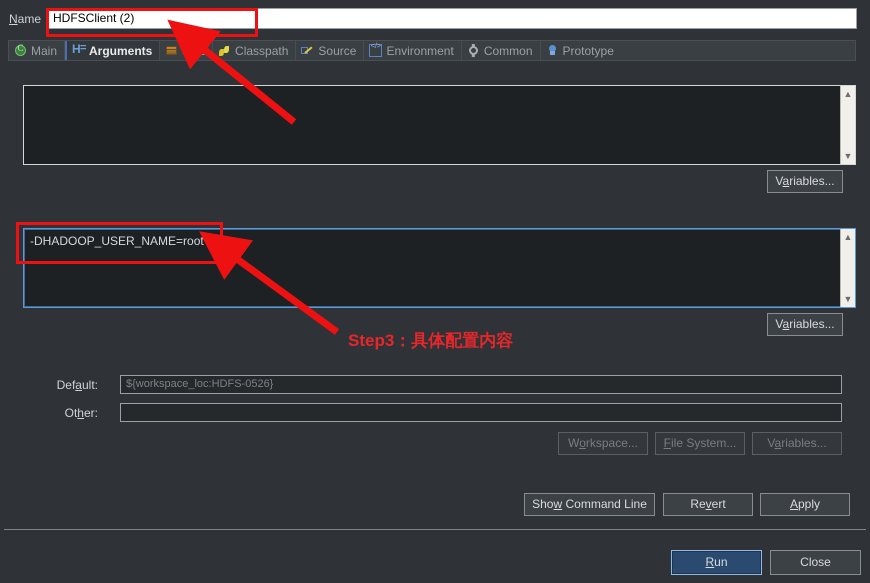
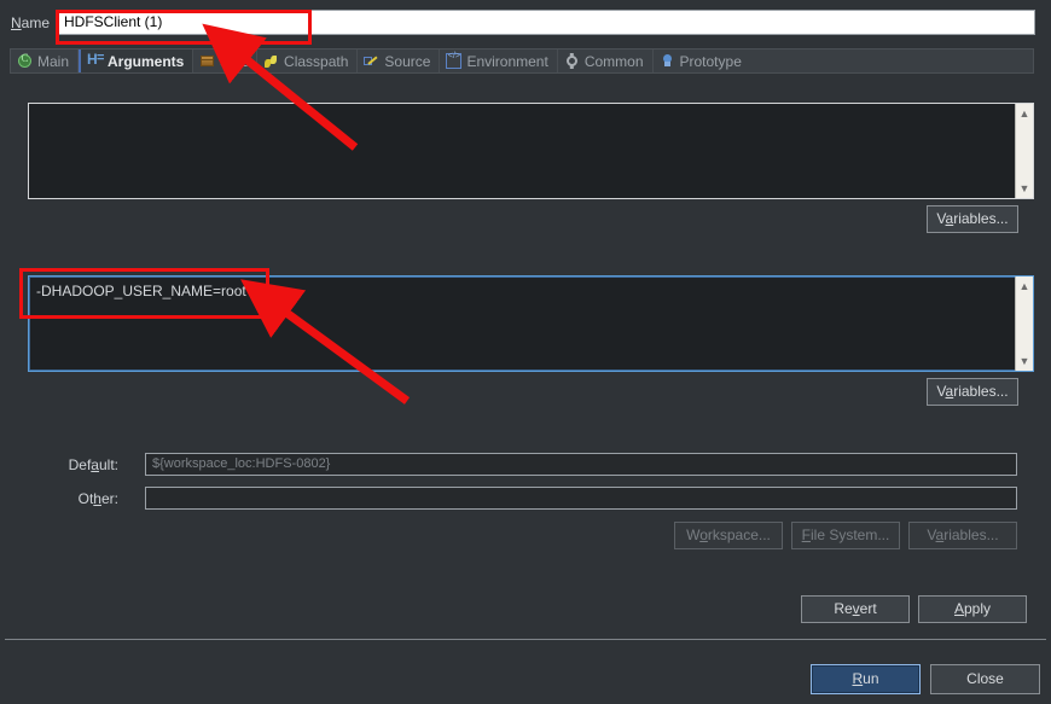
  Name
- HDFSClient (2)
+ HDFSClient (1)
  Main
  Arguments
  Classpath
  Source
  Environment
  Common
  Prototype
  ▲
  ▼
  Variables...
  -DHADOOP_USER_NAME=root
  ▲
  ▼
  Variables...
  Default:
- ${workspace_loc:HDFS-0526}
+ ${workspace_loc:HDFS-0802}
  Other:
  Workspace...
  File System...
  Variables...
- Show Command Line
  Revert
  Apply
  Run
  Close
- Step3：具体配置内容
